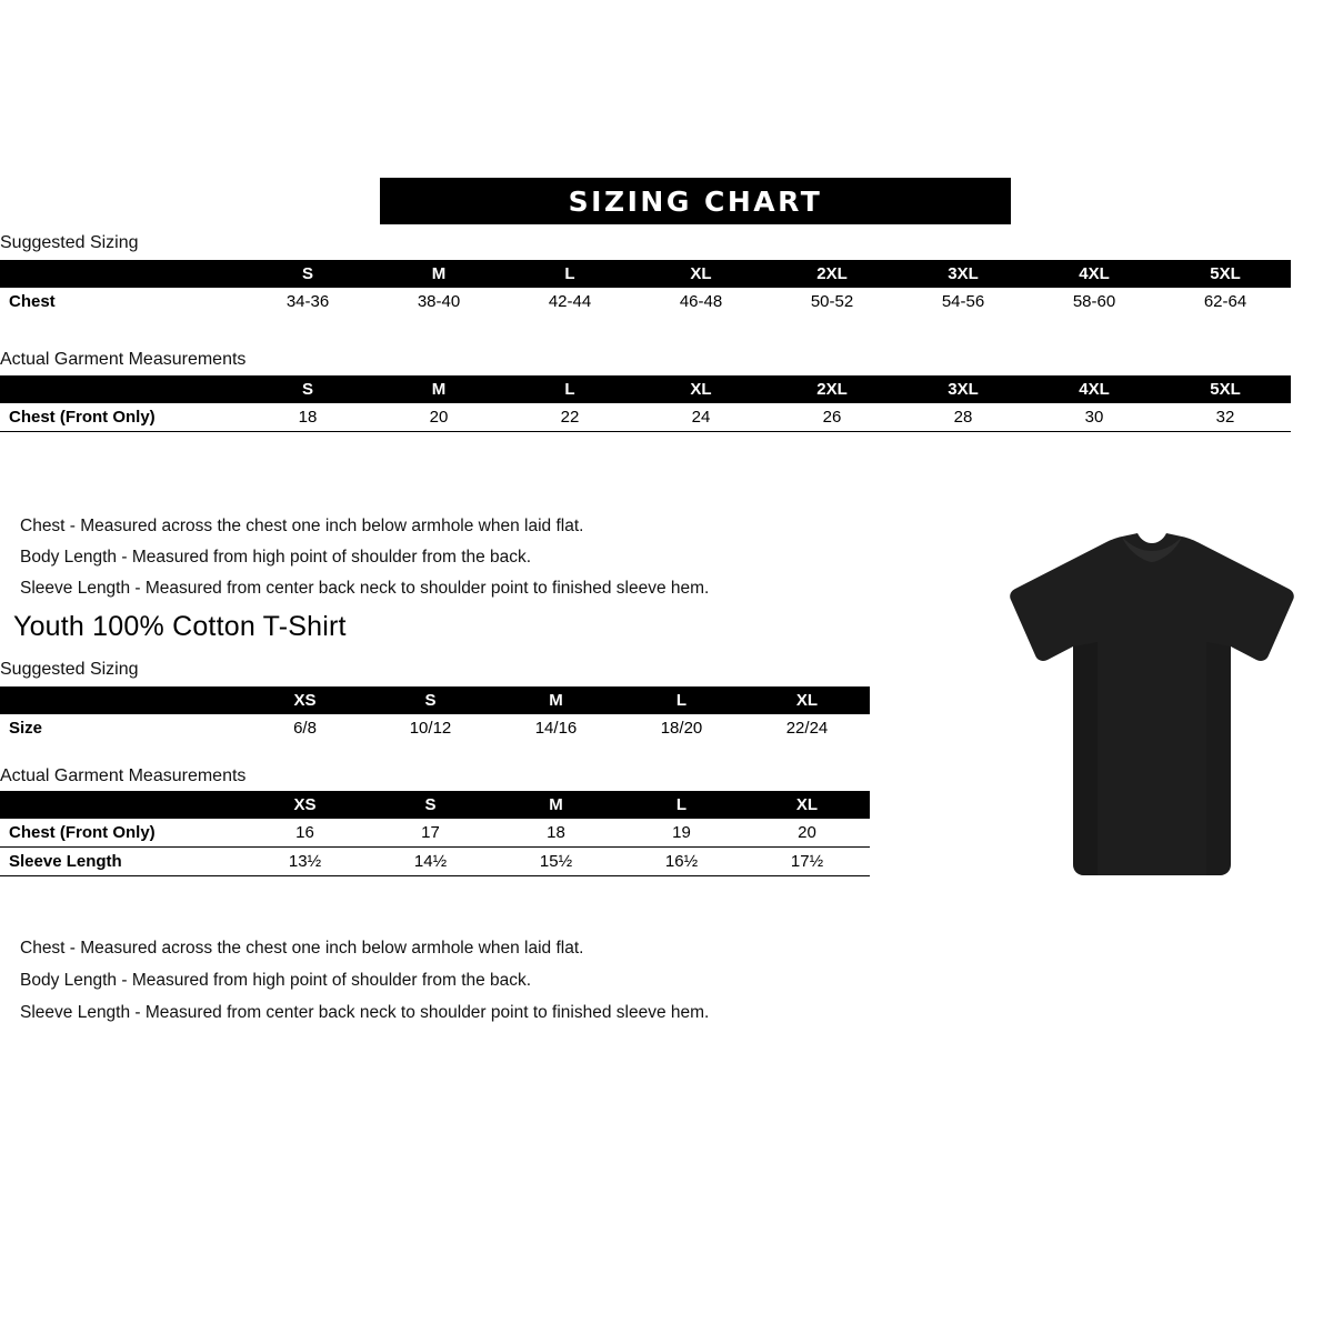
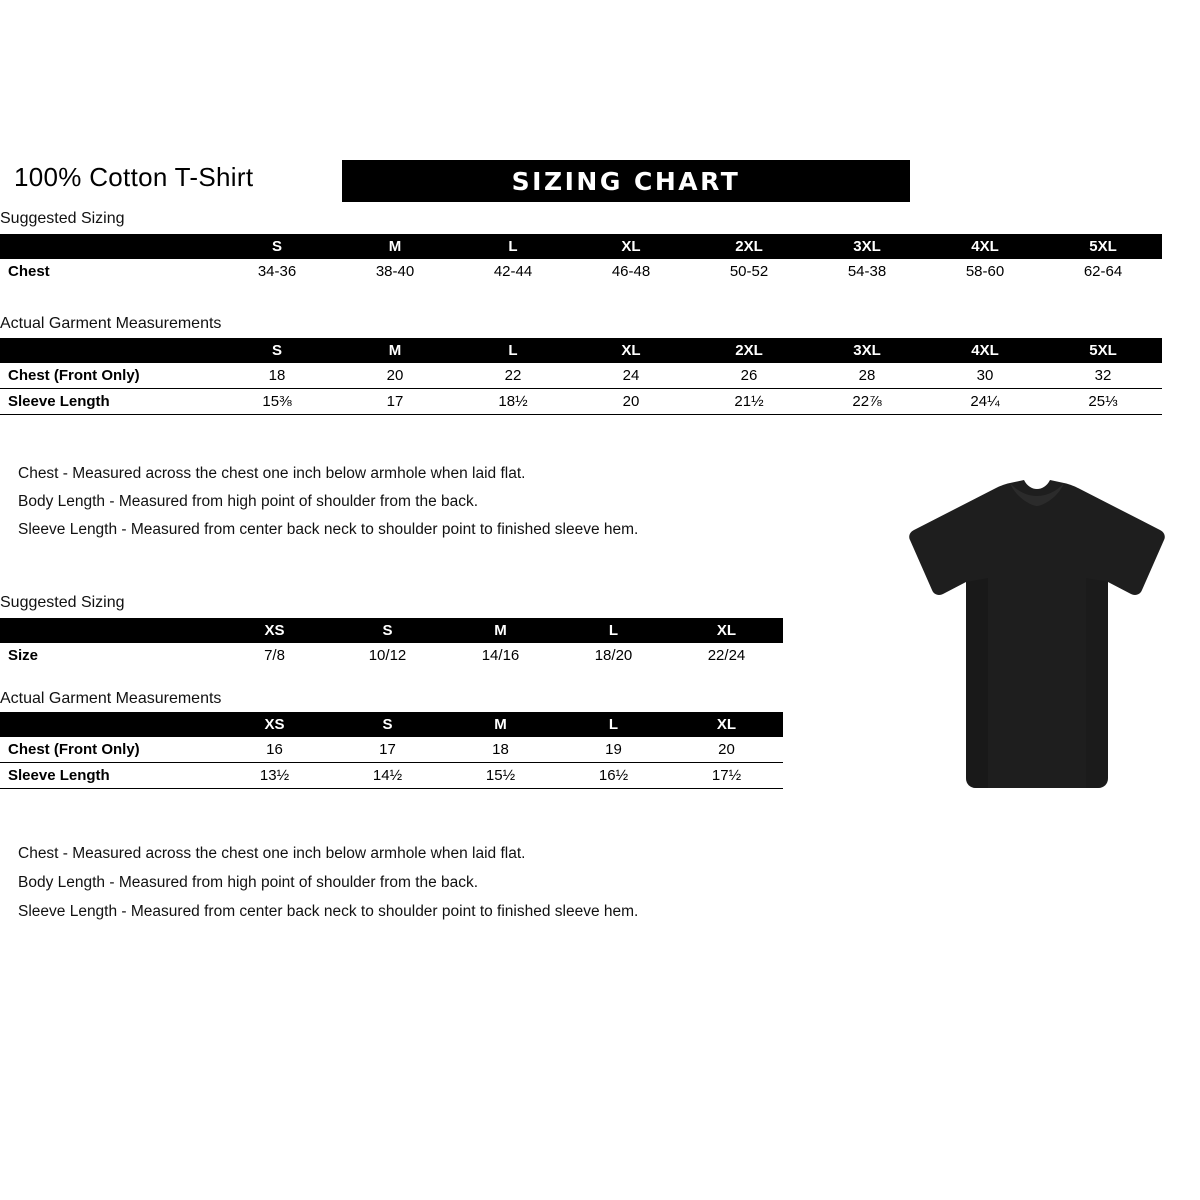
+ 100% Cotton T-Shirt
  SIZING CHART
  Suggested Sizing
  	S	M	L	XL	2XL	3XL	4XL	5XL
- Chest	34-36	38-40	42-44	46-48	50-52	54-56	58-60	62-64
+ Chest	34-36	38-40	42-44	46-48	50-52	54-38	58-60	62-64
  Actual Garment Measurements
  	S	M	L	XL	2XL	3XL	4XL	5XL
  Chest (Front Only)	18	20	22	24	26	28	30	32
+ Sleeve Length	15⅜	17	18½	20	21½	22⅞	24¼	25⅓
  Chest - Measured across the chest one inch below armhole when laid flat.
  Body Length - Measured from high point of shoulder from the back.
  Sleeve Length - Measured from center back neck to shoulder point to finished sleeve hem.
- Youth 100% Cotton T-Shirt
  Suggested Sizing
  	XS	S	M	L	XL
- Size	6/8	10/12	14/16	18/20	22/24
+ Size	7/8	10/12	14/16	18/20	22/24
  Actual Garment Measurements
  	XS	S	M	L	XL
  Chest (Front Only)	16	17	18	19	20
  Sleeve Length	13½	14½	15½	16½	17½
  Chest - Measured across the chest one inch below armhole when laid flat.
  Body Length - Measured from high point of shoulder from the back.
  Sleeve Length - Measured from center back neck to shoulder point to finished sleeve hem.
